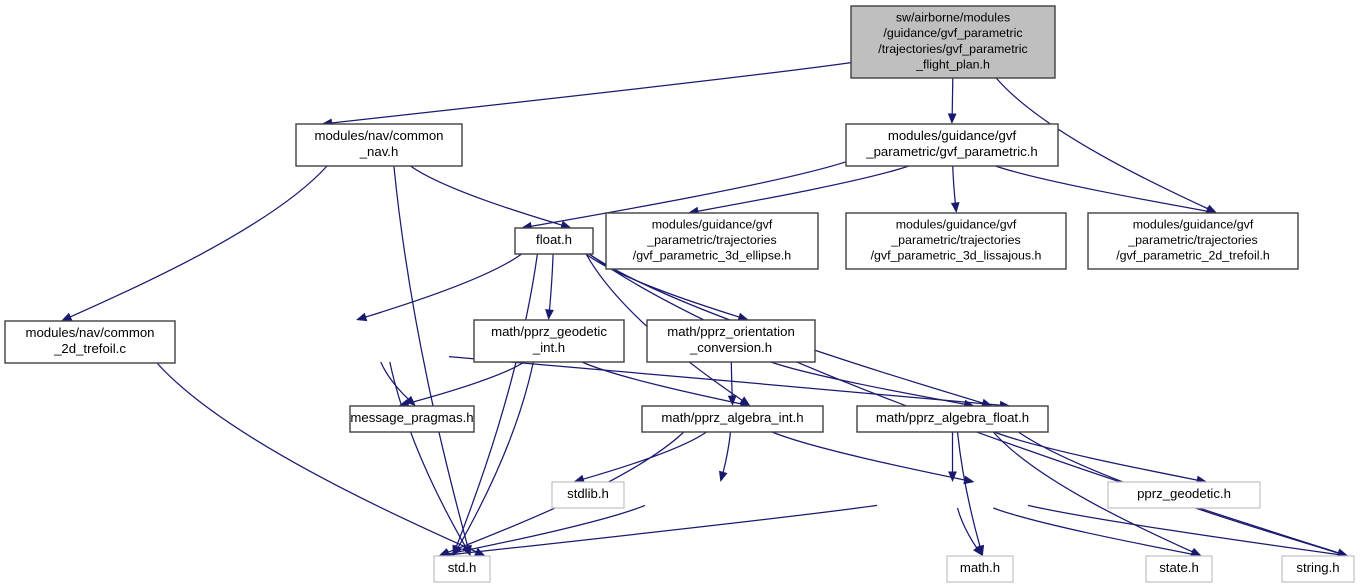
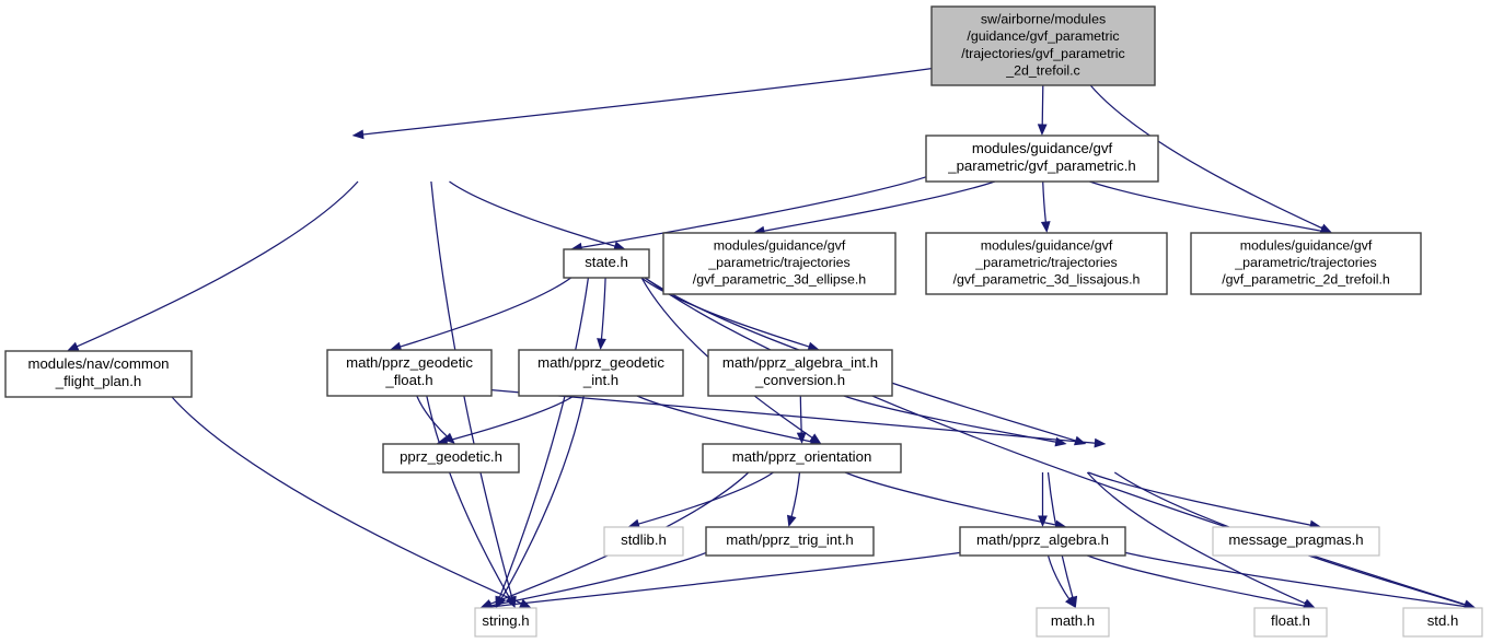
- sw/airborne/modules /guidance/gvf_parametric /trajectories/gvf_parametric _flight_plan.h
+ sw/airborne/modules /guidance/gvf_parametric /trajectories/gvf_parametric _2d_trefoil.c
- modules/nav/common _nav.h
  modules/guidance/gvf _parametric/gvf_parametric.h
- modules/nav/common _2d_trefoil.c
+ modules/nav/common _flight_plan.h
- float.h
+ state.h
  modules/guidance/gvf _parametric/trajectories /gvf_parametric_3d_ellipse.h
  modules/guidance/gvf _parametric/trajectories /gvf_parametric_3d_lissajous.h
  modules/guidance/gvf _parametric/trajectories /gvf_parametric_2d_trefoil.h
+ math/pprz_geodetic _float.h
  math/pprz_geodetic _int.h
- math/pprz_orientation _conversion.h
+ math/pprz_algebra_int.h _conversion.h
- message_pragmas.h
+ pprz_geodetic.h
- math/pprz_algebra_int.h
+ math/pprz_orientation
- math/pprz_algebra_float.h
  stdlib.h
+ math/pprz_trig_int.h
+ math/pprz_algebra.h
- pprz_geodetic.h
+ message_pragmas.h
- std.h
+ string.h
  math.h
- state.h
+ float.h
- string.h
+ std.h
